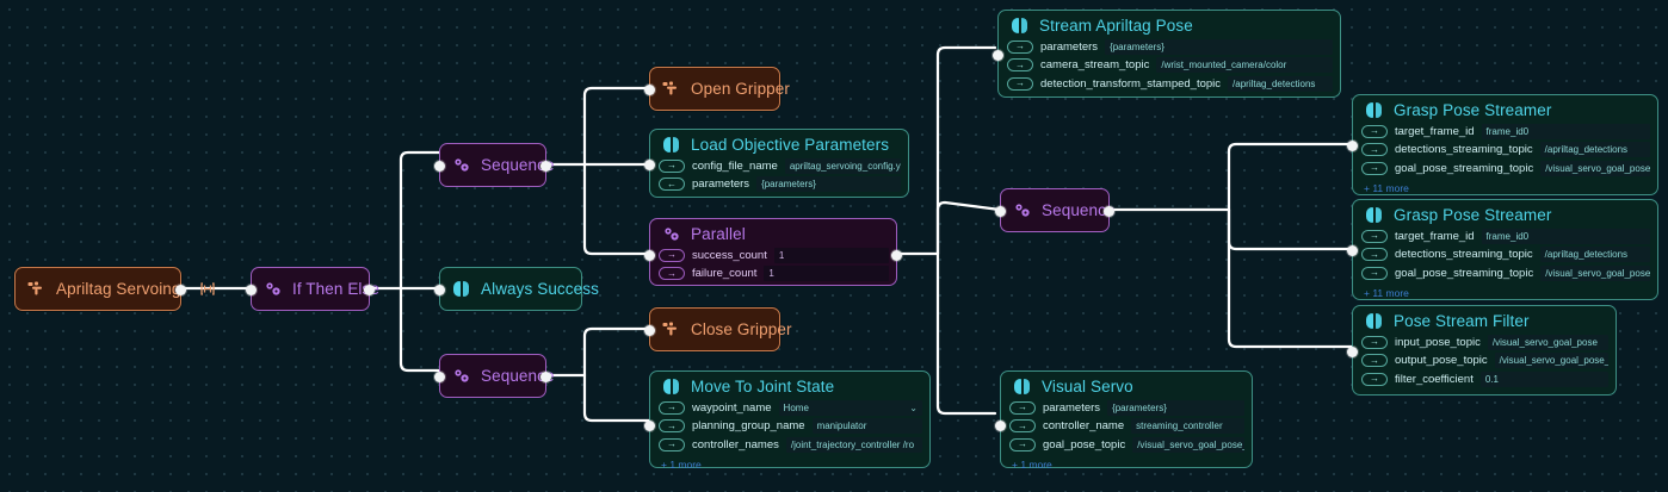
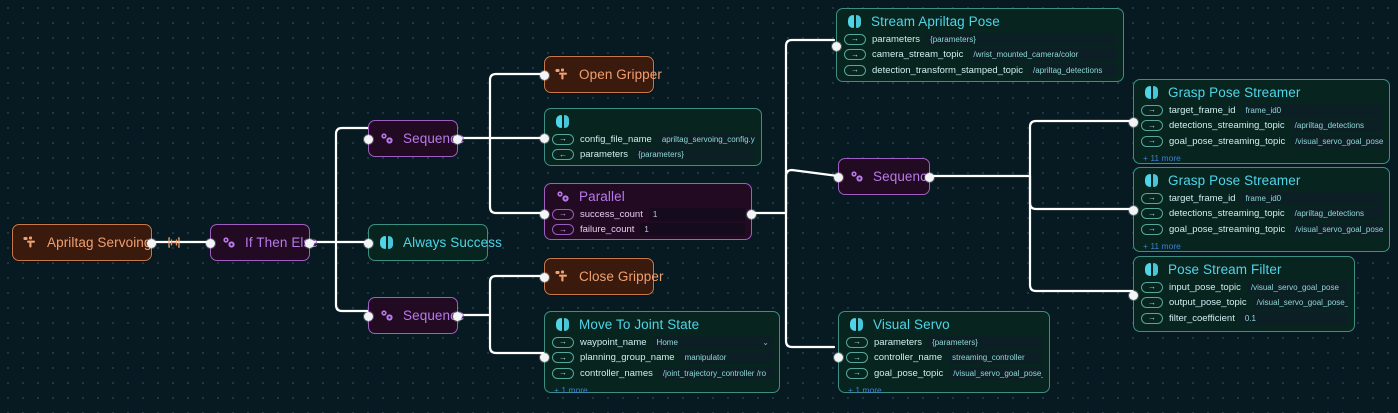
  Apriltag Servoin
  If Then Ele
  Sequen
  Always Success
  Sequen
  Open Gripper
- Load Objective Parameters
  →
  config_file_name
  apriltag_servoing_config.y
  ←
  parameters
  {parameters}
  Parallel
  →
  success_count
  1
  →
  failure_count
  1
  Close Gripper
  Move To Joint State
  →
  waypoint_name
  Home
  ⌄
  →
  planning_group_name
  manipulator
  →
  controller_names
  /joint_trajectory_controller /ro
  + 1 more
  Stream Apriltag Pose
  →
  parameters
  {parameters}
  →
  camera_stream_topic
  /wrist_mounted_camera/color
  →
  detection_transform_stamped_topic
  /apriltag_detections
  Sequenc
  Visual Servo
  →
  parameters
  {parameters}
  →
  controller_name
  streaming_controller
  →
  goal_pose_topic
  /visual_servo_goal_pose
  + 1 more
  Grasp Pose Streamer
  →
  target_frame_id
  frame_id0
  →
  detections_streaming_topic
  /apriltag_detections
  →
  goal_pose_streaming_topic
  /visual_servo_goal_pose
  + 11 more
  Grasp Pose Streamer
  →
  target_frame_id
  frame_id0
  →
  detections_streaming_topic
  /apriltag_detections
  →
  goal_pose_streaming_topic
  /visual_servo_goal_pose
  + 11 more
  Pose Stream Filter
  →
  input_pose_topic
  /visual_servo_goal_pose
  →
  output_pose_topic
  /visual_servo_goal_pose_
  →
  filter_coefficient
  0.1
